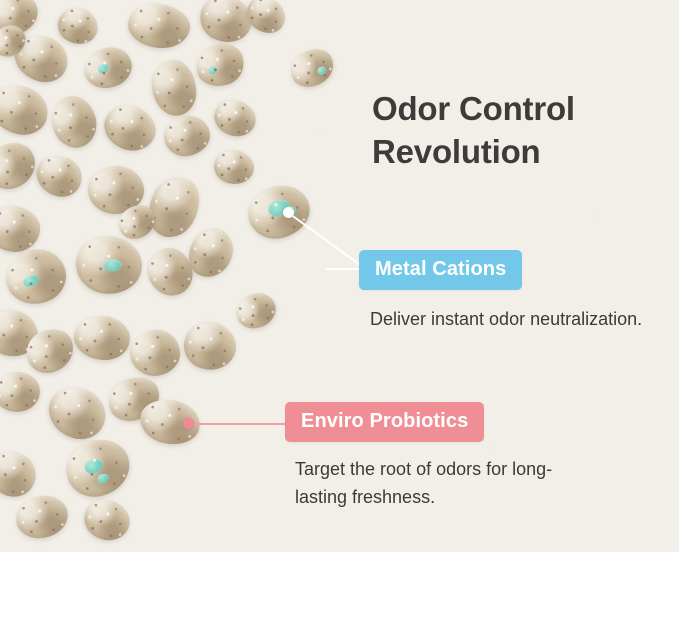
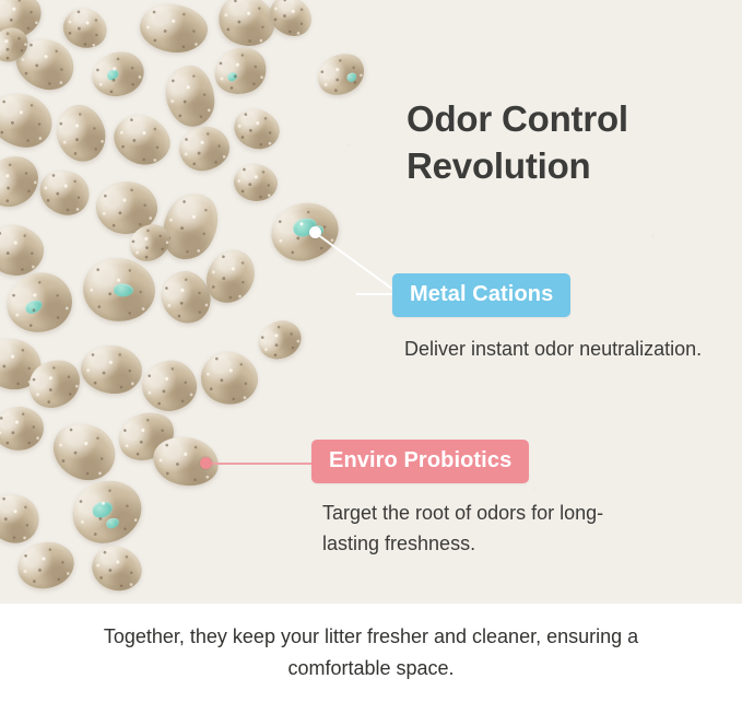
  Metal Cations
  Deliver instant odor neutralization.
  Enviro Probiotics
  Target the root of odors for long-lasting freshness.
  Odor Control Revolution
+ Together, they keep your litter fresher and cleaner, ensuring a comfortable space.
